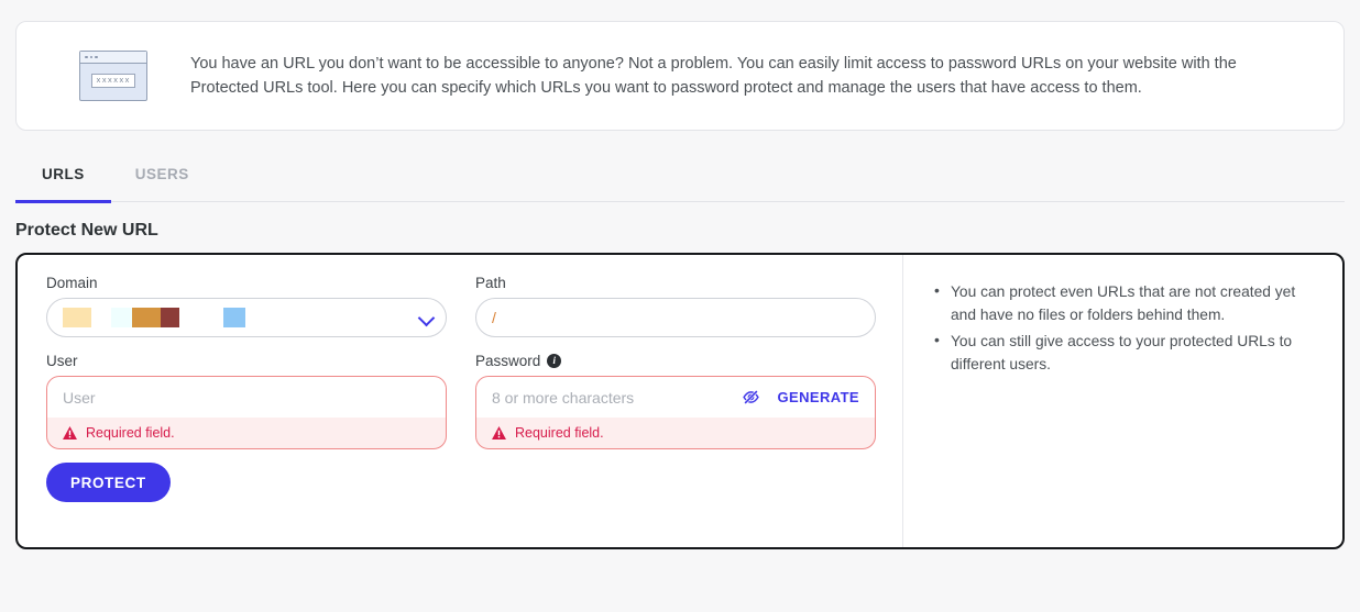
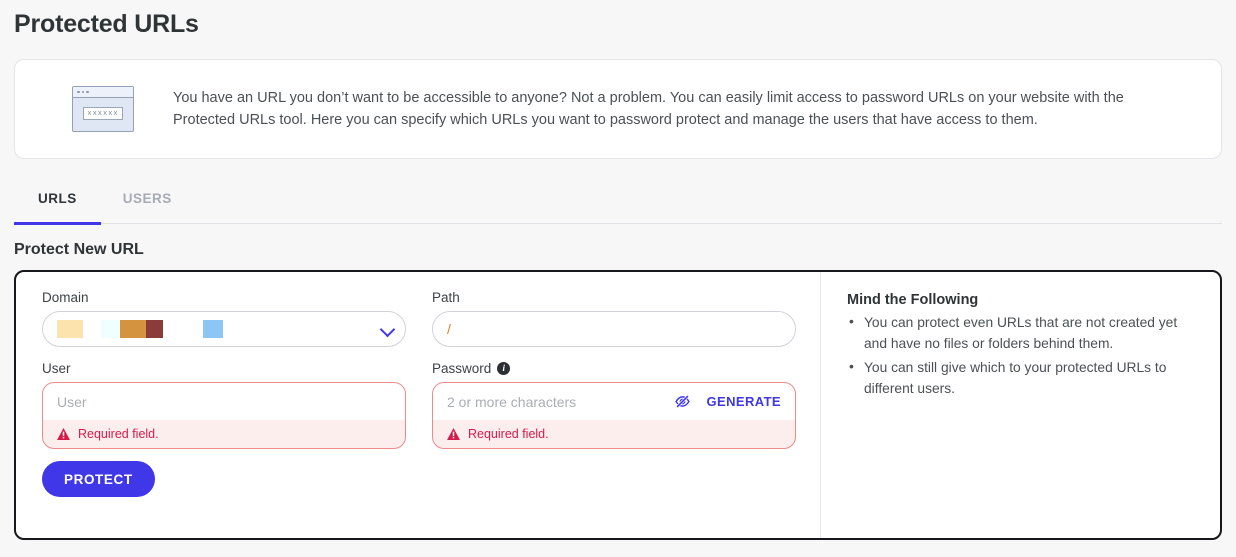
+ Protected URLs
  xxxxxx
  You have an URL you don’t want to be accessible to anyone? Not a problem. You can easily limit access to password URLs on your website with the Protected URLs tool. Here you can specify which URLs you want to password protect and manage the users that have access to them.
  URLS
  USERS
  Protect New URL
  Domain
  Path
  /
  User
  User
  Required field.
  Password
  i
- 8 or more characters
+ 2 or more characters
  GENERATE
  Required field.
  PROTECT
+ Mind the Following
  You can protect even URLs that are not created yet and have no files or folders behind them.
- You can still give access to your protected URLs to different users.
+ You can still give which to your protected URLs to different users.
